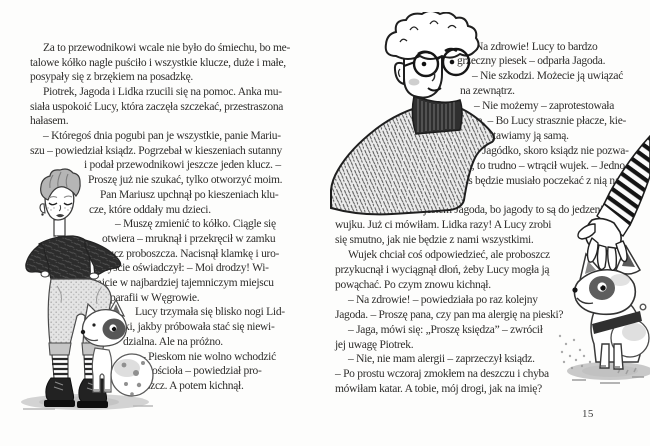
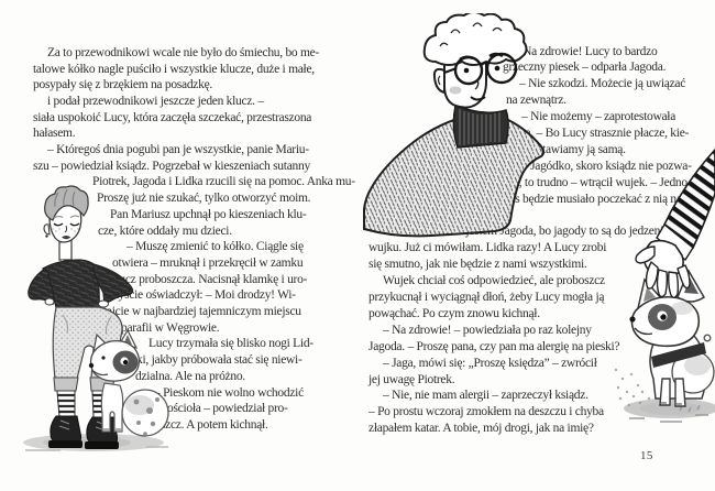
  Za to przewodnikowi wcale nie było do śmiechu, bo me-
  talowe kółko nagle puściło i wszystkie klucze, duże i małe,
  posypały się z brzękiem na posadzkę.
- Piotrek, Jagoda i Lidka rzucili się na pomoc. Anka mu-
+ i podał przewodnikowi jeszcze jeden klucz. –
  siała uspokoić Lucy, która zaczęła szczekać, przestraszona
  hałasem.
  – Któregoś dnia pogubi pan je wszystkie, panie Mariu-
  szu – powiedział ksiądz. Pogrzebał w kieszeniach sutanny
- i podał przewodnikowi jeszcze jeden klucz. –
+ Piotrek, Jagoda i Lidka rzucili się na pomoc. Anka mu-
  Proszę już nie szukać, tylko otworzyć moim.
  Pan Mariusz upchnął po kieszeniach klu-
  cze, które oddały mu dzieci.
  – Muszę zmienić to kółko. Ciągle się
  otwiera – mruknął i przekręcił w zamku
  cz proboszcza. Nacisnął klamkę i uro-
  cie oświadczył: – Moi drodzy! Wi-
  jcie w najbardziej tajemniczym miejscu
  parafii w Węgrowie.
  Lucy trzymała się blisko nogi Lid-
  i, jakby próbowała stać się niewi-
  dzialna. Ale na próżno.
  Pieskom nie wolno wchodzić
  ościoła – powiedział pro-
  zcz. A potem kichnął.
  a zdrowie! Lucy to bardzo
  greczny piesek – odparła Jagoda.
  – Nie szkodzi. Możecie ją uwiązać
  na zewnątrz.
  – Nie możemy – zaprotestowała
  . – Bo Lucy strasznie płacze, kie-
  Jagódko, skoro ksiądz nie pozwa-
  , to trudno – wtrącił wujek. – Jedno
  s będzie musiało poczekać z nią n
  wujku. Już ci mówiłam. Lidka razy! A Lucy zrobi
  się smutno, jak nie będzie z nami wszystkimi.
  Wujek chciał coś odpowiedzieć, ale proboszcz
  przykucnął i wyciągnął dłoń, żeby Lucy mogła ją
  powąchać. Po czym znowu kichnął.
  – Na zdrowie! – powiedziała po raz kolejny
  Jagoda. – Proszę pana, czy pan ma alergię na pieski?
  – Jaga, mówi się: „Proszę księdza” – zwrócił
  jej uwagę Piotrek.
  – Nie, nie mam alergii – zaprzeczył ksiądz.
  – Po prostu wczoraj zmokłem na deszczu i chyba
- mówiłam katar. A tobie, mój drogi, jak na imię?
+ złapałem katar. A tobie, mój drogi, jak na imię?
  15
